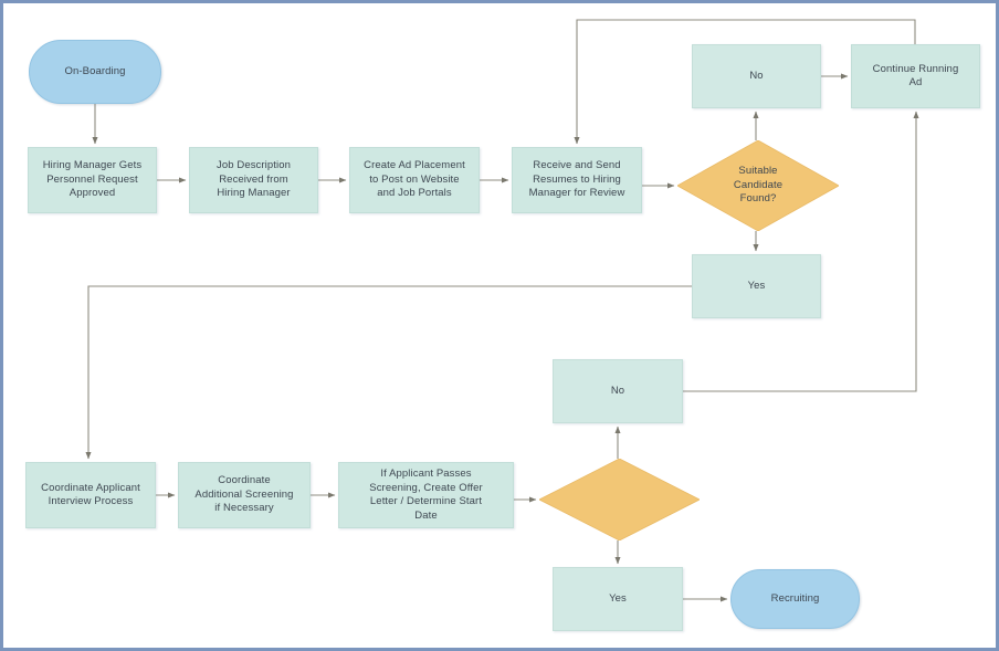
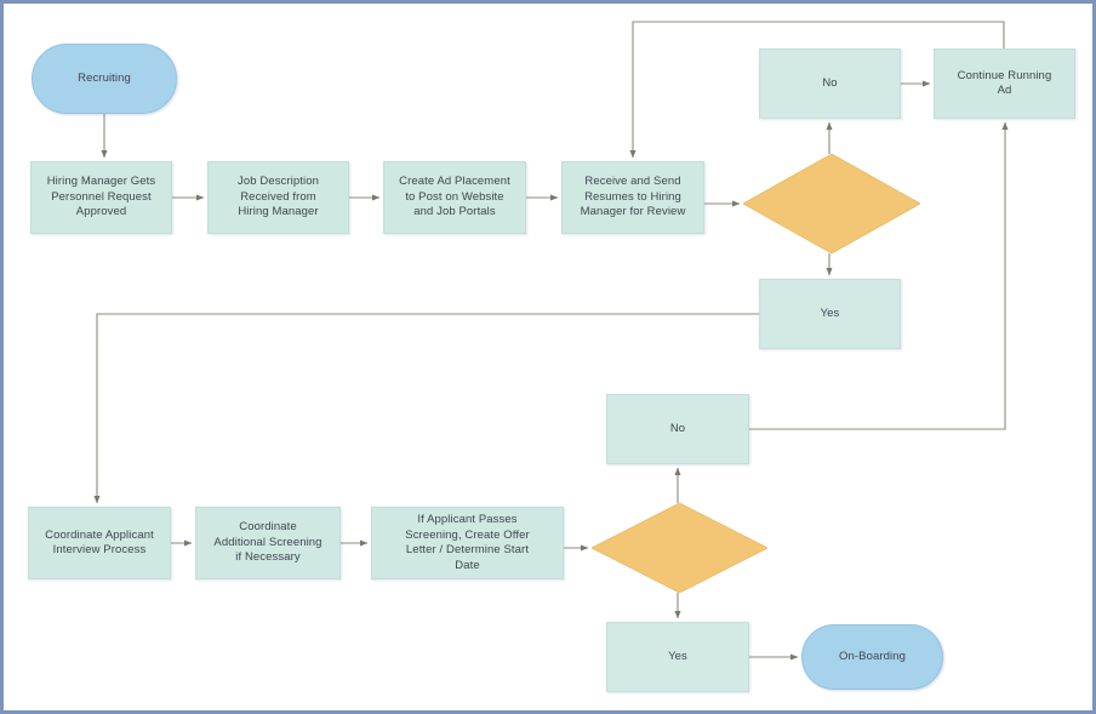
- On-Boarding
+ Recruiting
  Hiring Manager Gets
  Personnel Request
  Approved
  Job Description
  Received from
  Hiring Manager
  Create Ad Placement
  to Post on Website
  and Job Portals
  Receive and Send
  Resumes to Hiring
  Manager for Review
- Suitable
- Candidate
- Found?
  No
  Continue Running
  Ad
  Yes
  Coordinate Applicant
  Interview Process
  Coordinate
  Additional Screening
  if Necessary
  If Applicant Passes
  Screening, Create Offer
  Letter / Determine Start
  Date
  No
  Yes
- Recruiting
+ On-Boarding
